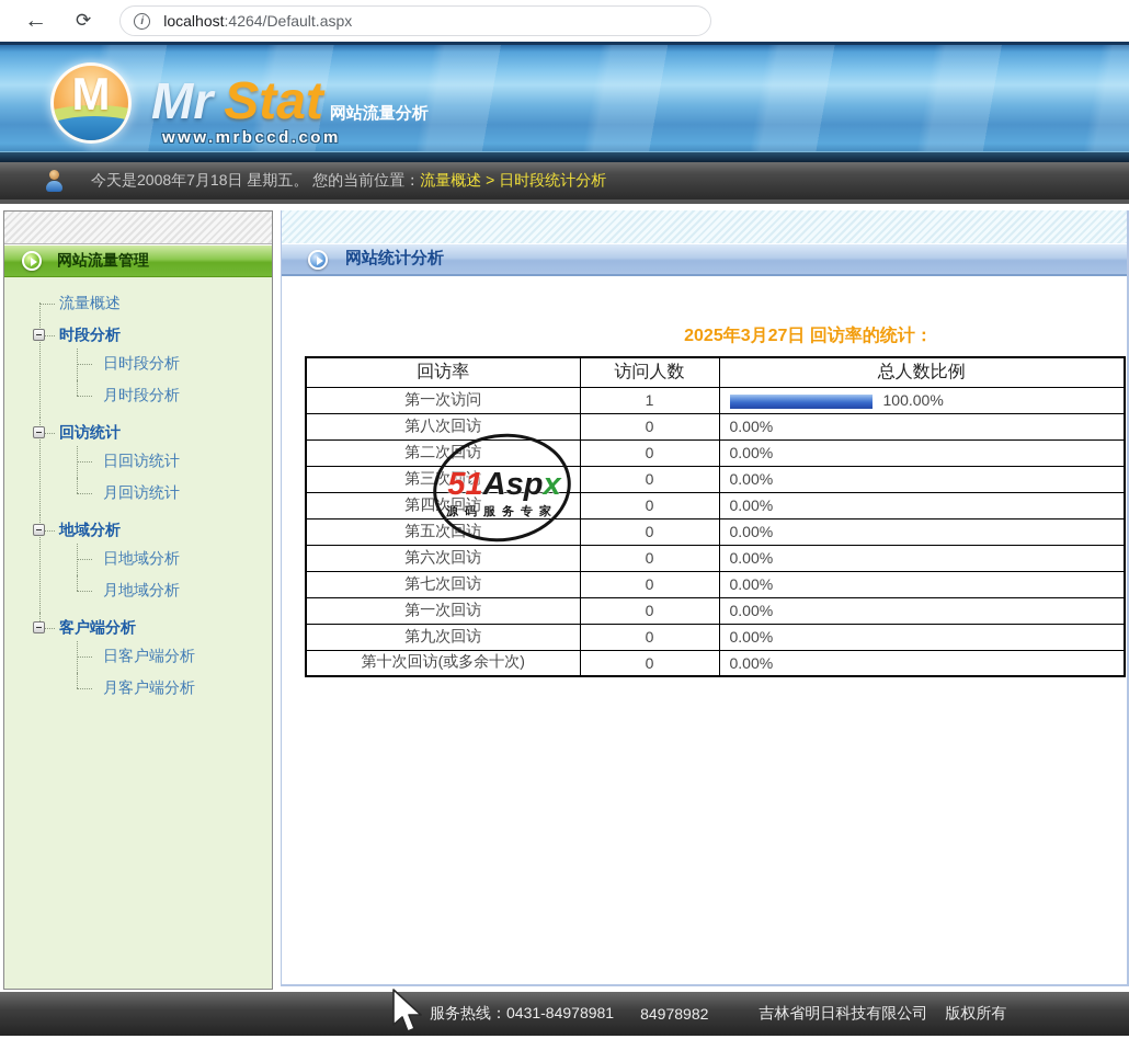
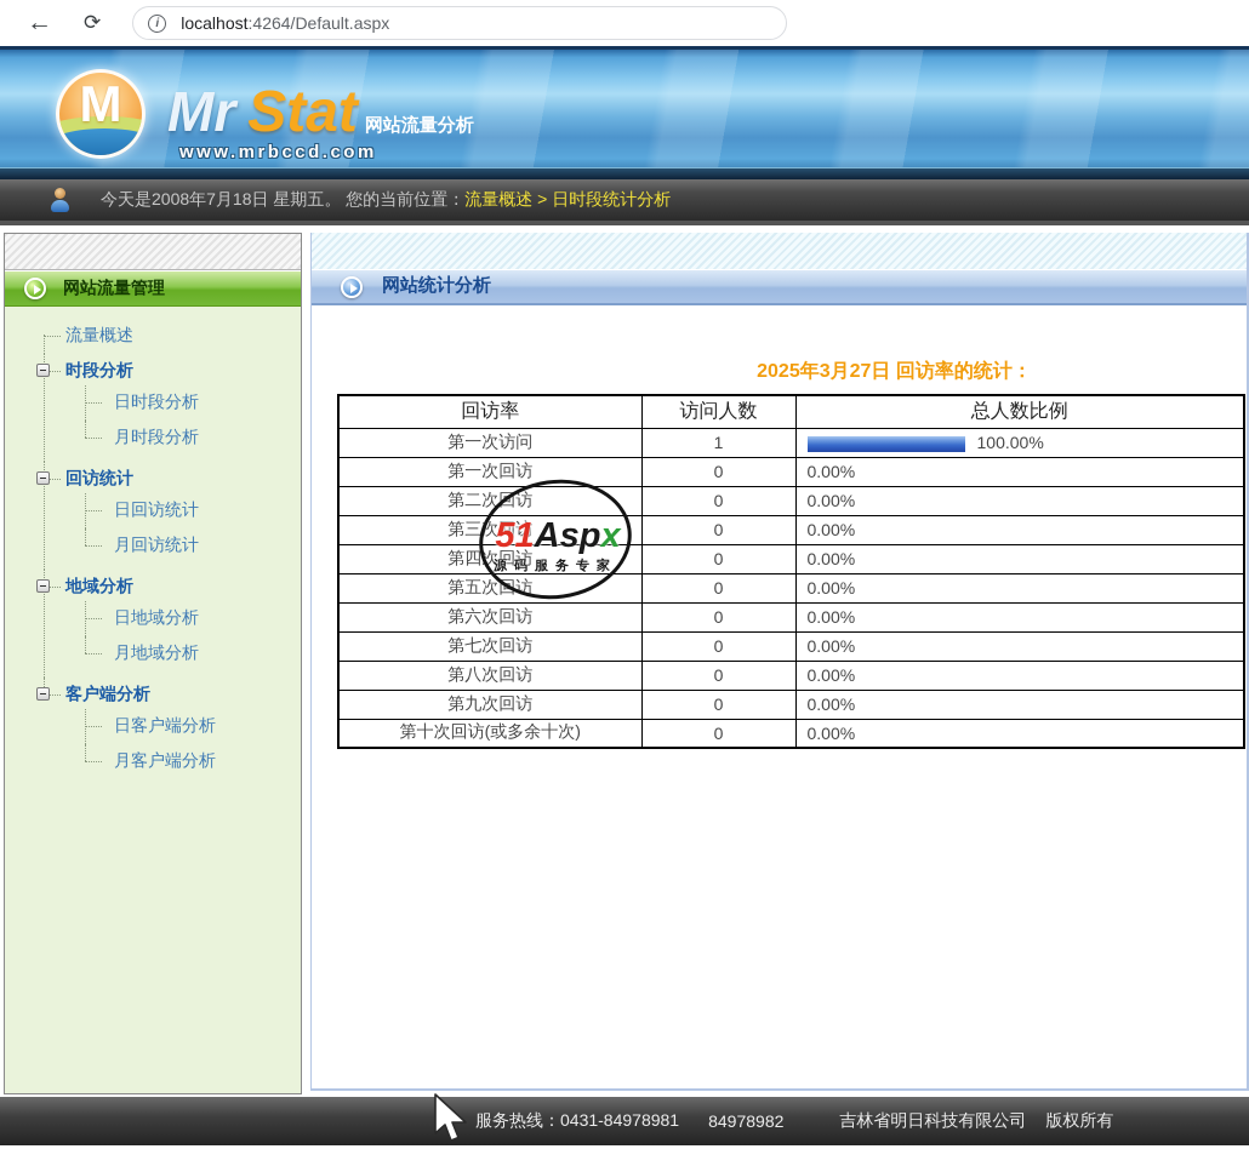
  ←
  ⟳
  i
  localhost
  :4264/Default.aspx
  M
  Mr Stat 网站流量分析
  www.mrbccd.com
  今天是2008年7月18日 星期五。 您的当前位置：流量概述 > 日时段统计分析
  网站流量管理
  流量概述
  时段分析
  日时段分析
  月时段分析
  回访统计
  日回访统计
  月回访统计
  地域分析
  日地域分析
  月地域分析
  客户端分析
  日客户端分析
  月客户端分析
  网站统计分析
  2025年3月27日 回访率的统计：
  回访率	访问人数	总人数比例
  第一次访问	1	100.00%
- 第八次回访	0	0.00%
+ 第一次回访	0	0.00%
  第二次回访	0	0.00%
  第三次回访	0	0.00%
  第四次回访	0	0.00%
  第五次回访	0	0.00%
  第六次回访	0	0.00%
  第七次回访	0	0.00%
- 第一次回访	0	0.00%
+ 第八次回访	0	0.00%
  第九次回访	0	0.00%
  第十次回访(或多余十次)	0	0.00%
  51Aspx
  源码服务专家
  服务热线：0431-84978981
  84978982
  吉林省明日科技有限公司
  版权所有
